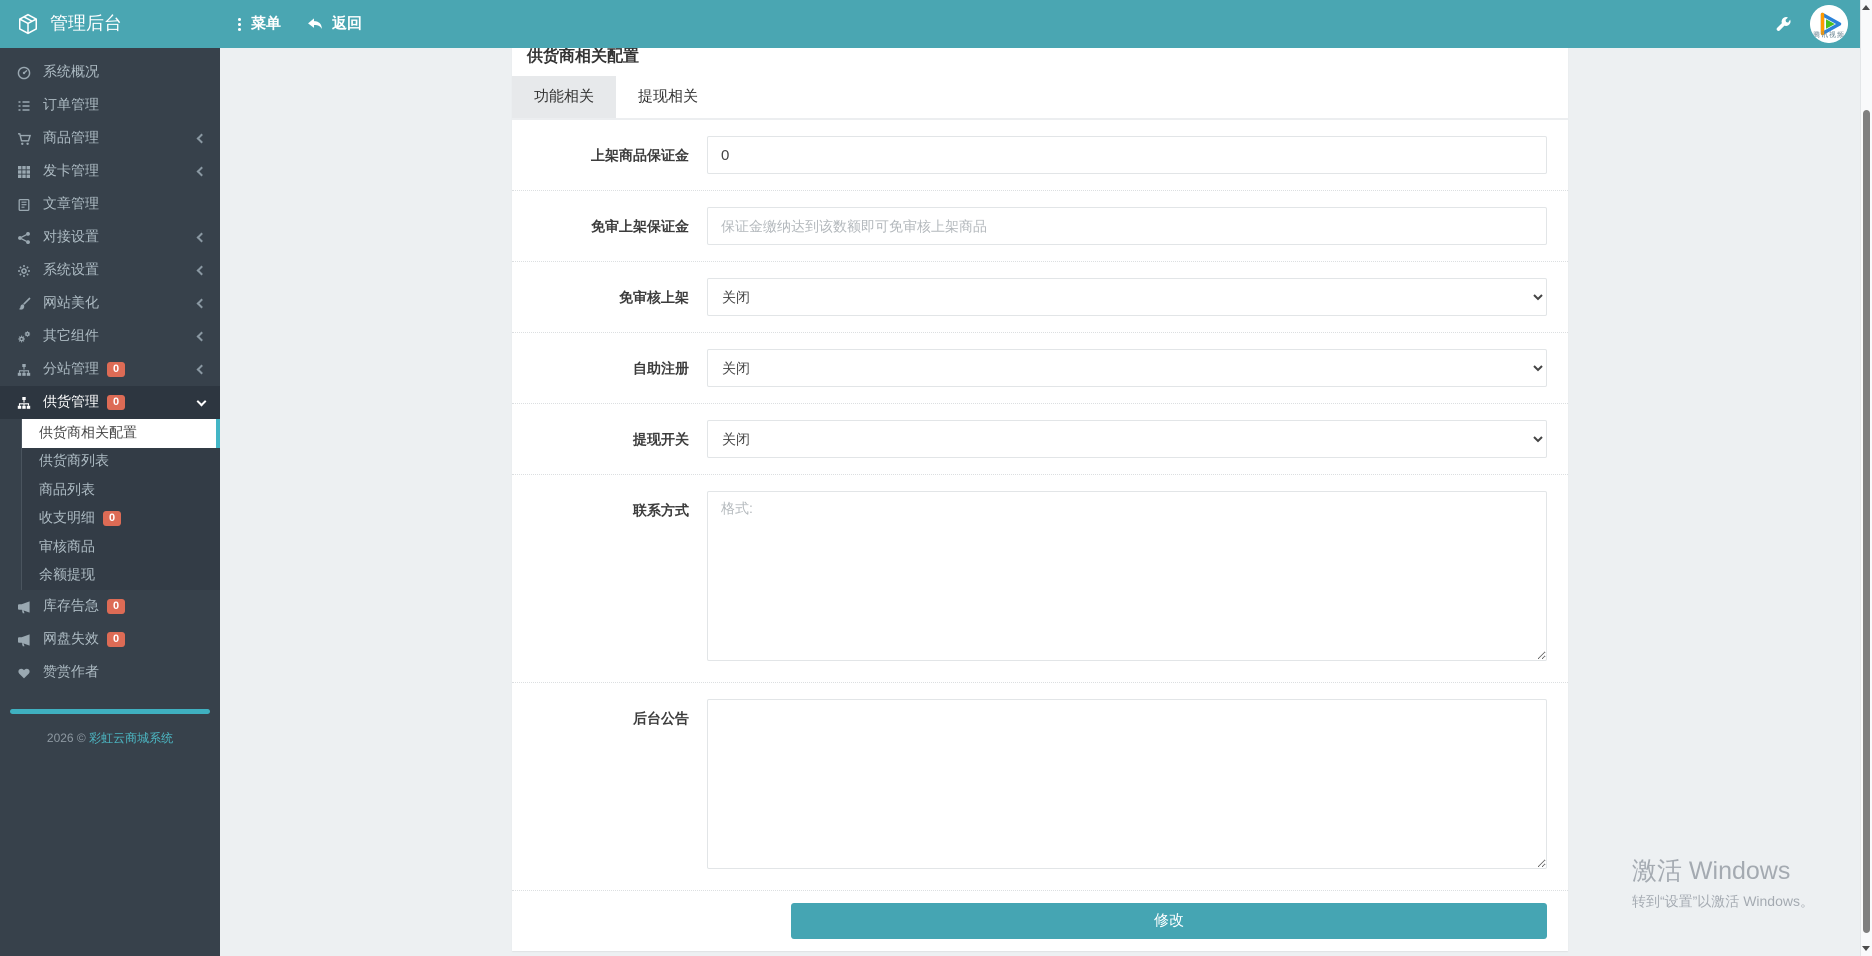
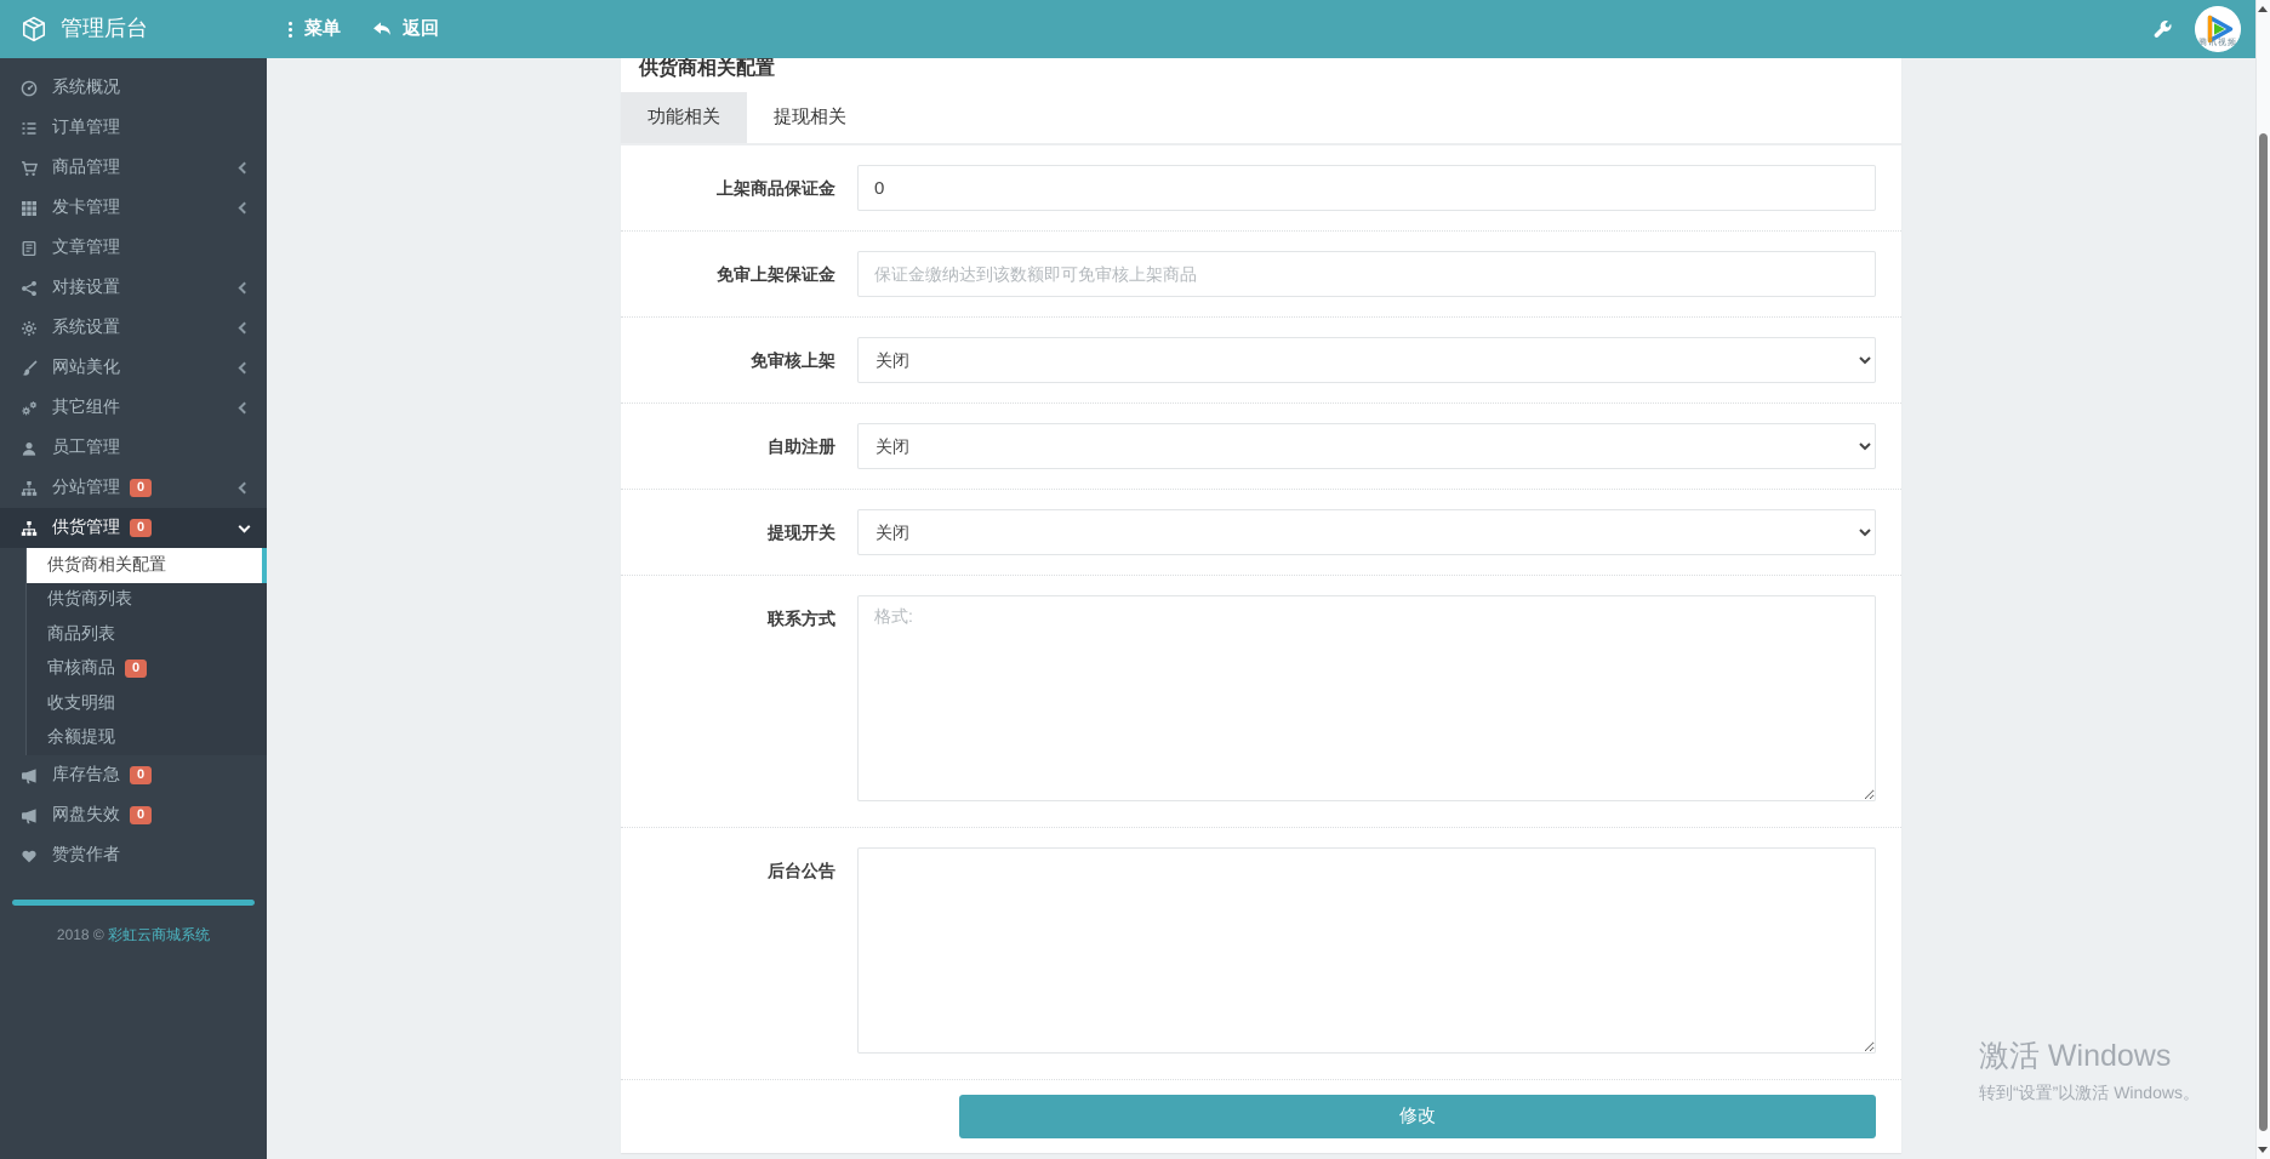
  管理后台
  菜单
  返回
  系统概况
  订单管理
  商品管理
  发卡管理
  文章管理
  对接设置
  系统设置
  网站美化
  其它组件
+ 员工管理
  分站管理
  0
  供货管理
  0
  供货商相关配置
  供货商列表
  商品列表
- 收支明细
+ 审核商品
  0
- 审核商品
+ 收支明细
  余额提现
  库存告急
  0
  网盘失效
  0
  赞赏作者
- 2026 © 彩虹云商城系统
+ 2018 © 彩虹云商城系统
  供货商相关配置
  功能相关
  提现相关
  上架商品保证金
  0
  免审上架保证金
  保证金缴纳达到该数额即可免审核上架商品
  免审核上架
  关闭
  自助注册
  关闭
  提现开关
  关闭
  联系方式
  格式:
  后台公告
  修改
  激活 Windows
  转到“设置”以激活 Windows。
